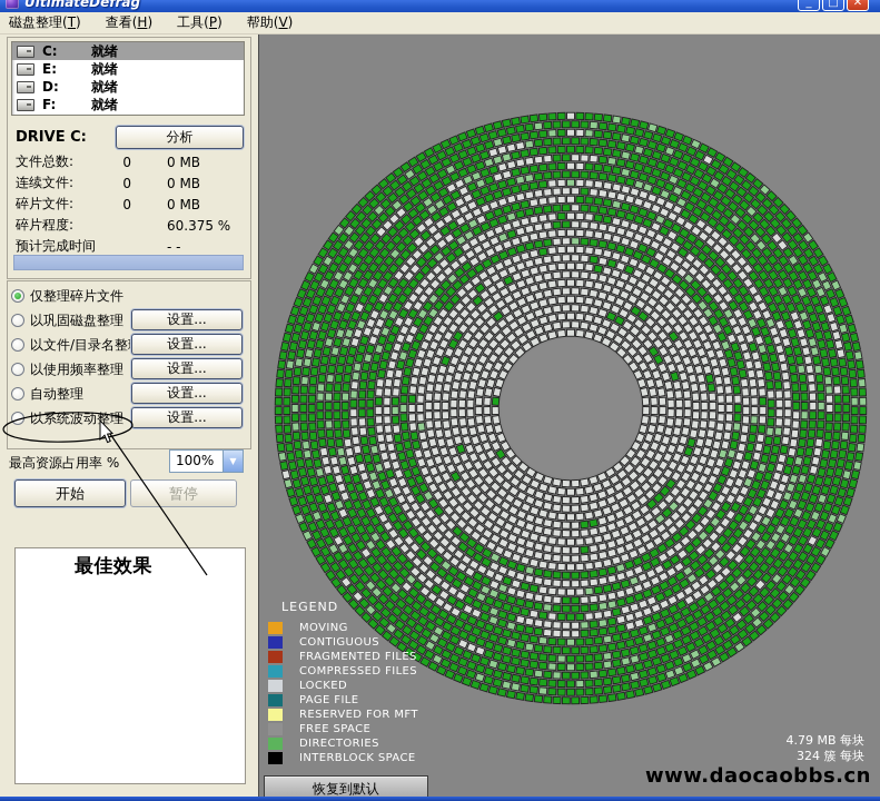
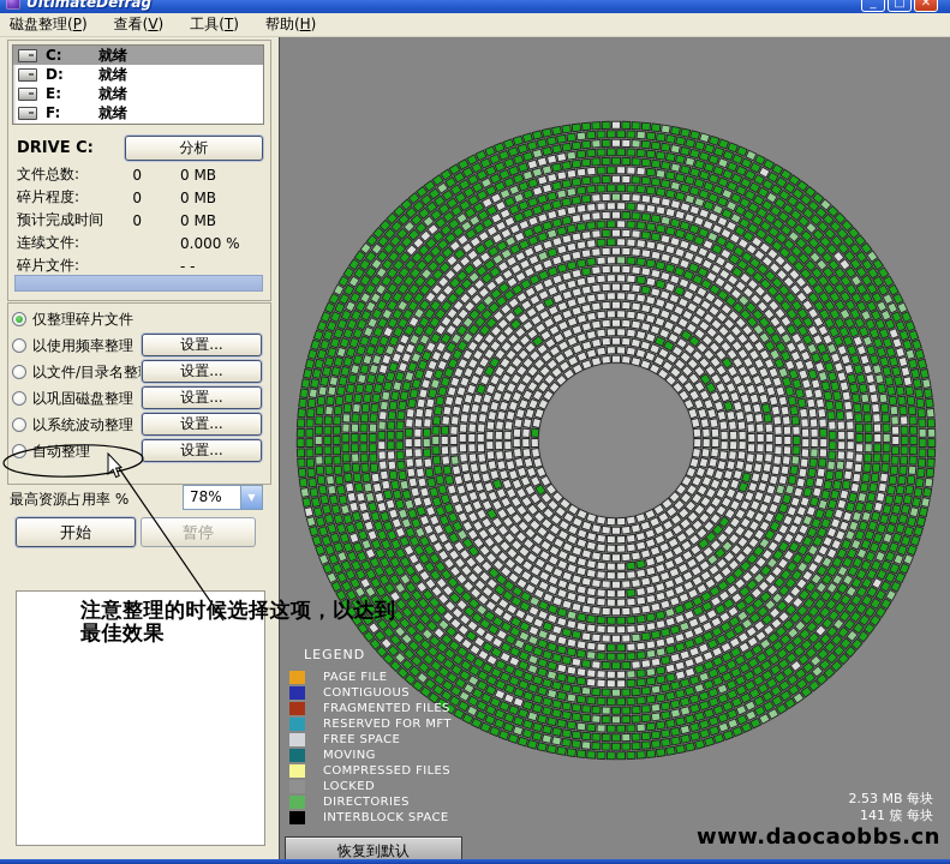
  UltimateDefrag
  _
  □
  ✕
- 磁盘整理(T)
+ 磁盘整理(P)
- 查看(H)
+ 查看(V)
- 工具(P)
+ 工具(T)
- 帮助(V)
+ 帮助(H)
  C:
  就绪
- E:
+ D:
  就绪
- D:
+ E:
  就绪
  F:
  就绪
  DRIVE C:
  分析
  文件总数:
  0
  0 MB
- 连续文件:
+ 碎片程度:
  0
  0 MB
- 碎片文件:
+ 预计完成时间
  0
  0 MB
- 碎片程度:
+ 连续文件:
- 60.375 %
+ 0.000 %
- 预计完成时间
+ 碎片文件:
  - -
  仅整理碎片文件
- 以巩固磁盘整理
+ 以使用频率整理
  设置...
  以文件/目录名整
  设置...
- 以使用频率整理
+ 以巩固磁盘整理
  设置...
- 自动整理
+ 以系统波动整理
  设置...
- 以系统波动整理
+ 自动整理
  设置...
  最高资源占用率 %
- 100%
+ 78%
  ▼
  开始
  暂停
+ 注意整理的时候选择这项，以达到
  最佳效果
  LEGEND
- MOVING
+ PAGE FILE
  CONTIGUOUS
  FRAGMENTED FILES
- COMPRESSED FILES
+ RESERVED FOR MFT
- LOCKED
+ FREE SPACE
- PAGE FILE
+ MOVING
- RESERVED FOR MFT
+ COMPRESSED FILES
- FREE SPACE
+ LOCKED
  DIRECTORIES
  INTERBLOCK SPACE
- 4.79 MB 每块
+ 2.53 MB 每块
- 324 簇 每块
+ 141 簇 每块
  www.daocaobbs.cn
  恢复到默认
